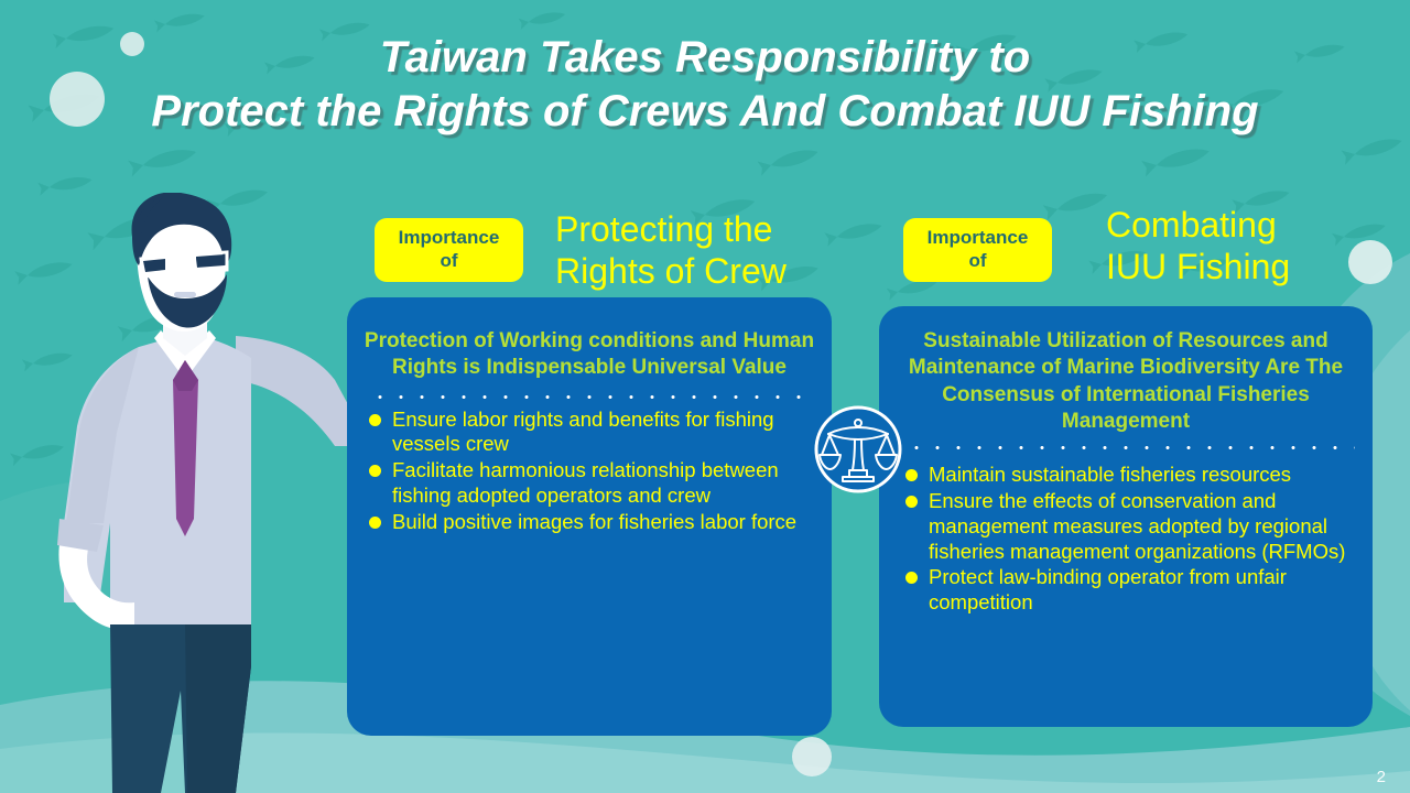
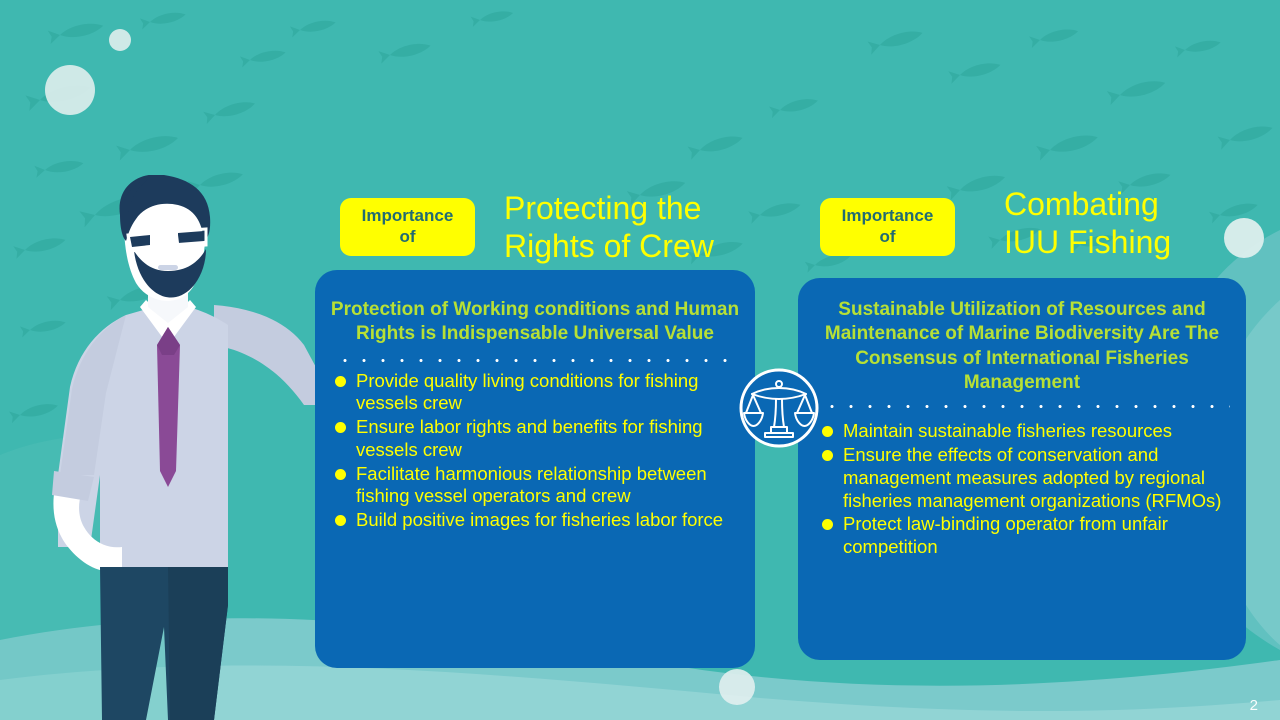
- Taiwan Takes Responsibility to
- Protect the Rights of Crews And Combat IUU Fishing
  Importance
  of
  Protecting the
  Rights of Crew
  Protection of Working conditions and Human Rights is Indispensable Universal Value
+ Provide quality living conditions for fishing vessels crew
  Ensure labor rights and benefits for fishing vessels crew
- Facilitate harmonious relationship between fishing adopted operators and crew
+ Facilitate harmonious relationship between fishing vessel operators and crew
  Build positive images for fisheries labor force
  Importance
  of
  Combating
  IUU Fishing
  Sustainable Utilization of Resources and Maintenance of Marine Biodiversity Are The Consensus of International Fisheries Management
  Maintain sustainable fisheries resources
  Ensure the effects of conservation and management measures adopted by regional fisheries management organizations (RFMOs)
  Protect law-binding operator from unfair competition
  2
